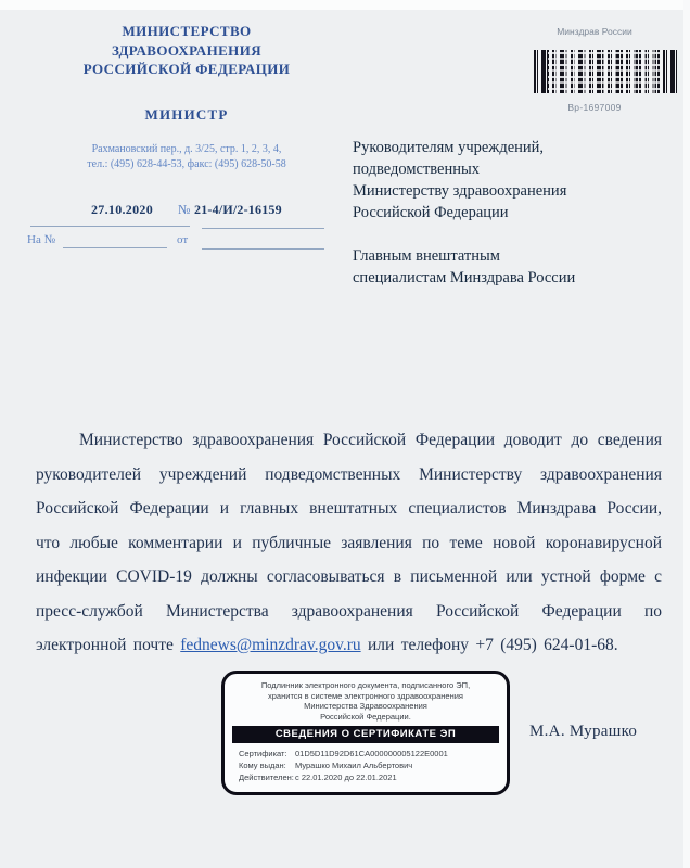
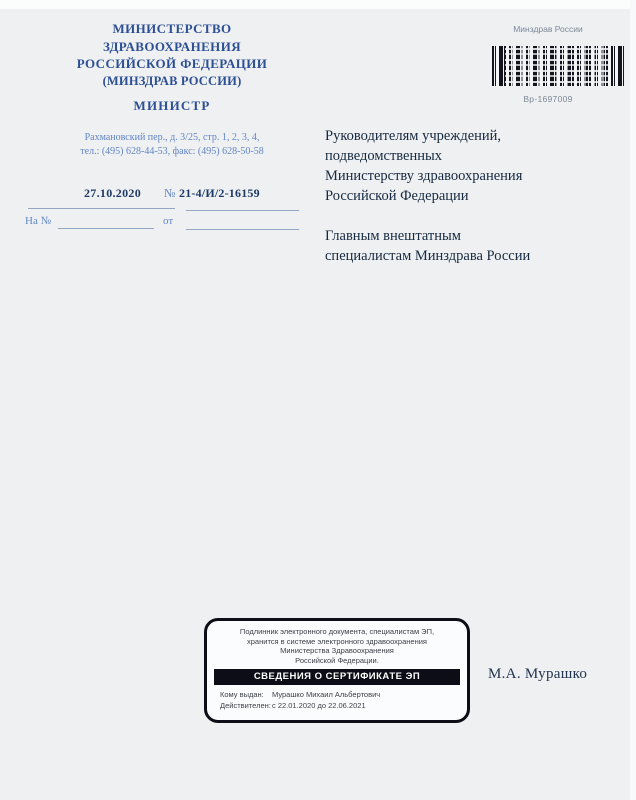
  МИНИСТЕРСТВО
  ЗДРАВООХРАНЕНИЯ
  РОССИЙСКОЙ ФЕДЕРАЦИИ
+ (МИНЗДРАВ РОССИИ)
  МИНИСТР
  Рахмановский пер., д. 3/25, стр. 1, 2, 3, 4,
  тел.: (495) 628-44-53, факс: (495) 628-50-58
  27.10.2020
  №
  21-4/И/2-16159
  На №
  от
  Минздрав России
  Вр-1697009
  Руководителям учреждений,
  подведомственных
  Министерству здравоохранения
  Российской Федерации
  Главным внештатным
  специалистам Минздрава России
- Министерство здравоохранения Российской Федерации доводит до сведения руководителей учреждений подведомственных Министерству здравоохранения Российской Федерации и главных внештатных специалистов Минздрава России, что любые комментарии и публичные заявления по теме новой коронавирусной инфекции COVID-19 должны согласовываться в письменной или устной форме с пресс-службой Министерства здравоохранения Российской Федерации по электронной почте fednews@minzdrav.gov.ru или телефону +7 (495) 624-01-68.
- Подлинник электронного документа, подписанного ЭП,
+ Подлинник электронного документа, специалистам ЭП,
  хранится в системе электронного здравоохранения
  Министерства Здравоохранения
  Российской Федерации.
  СВЕДЕНИЯ О СЕРТИФИКАТЕ ЭП
- Сертификат: 01D5D11D92D61CA000000005122E0001
  Кому выдан: Мурашко Михаил Альбертович
- Действителен: с 22.01.2020 до 22.01.2021
+ Действителен: с 22.01.2020 до 22.06.2021
  М.А. Мурашко
